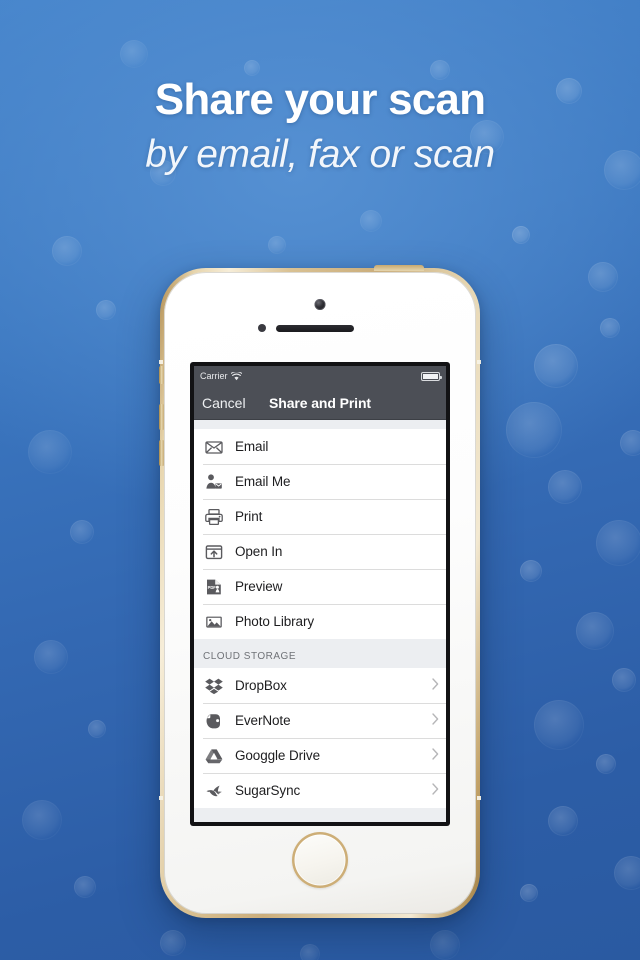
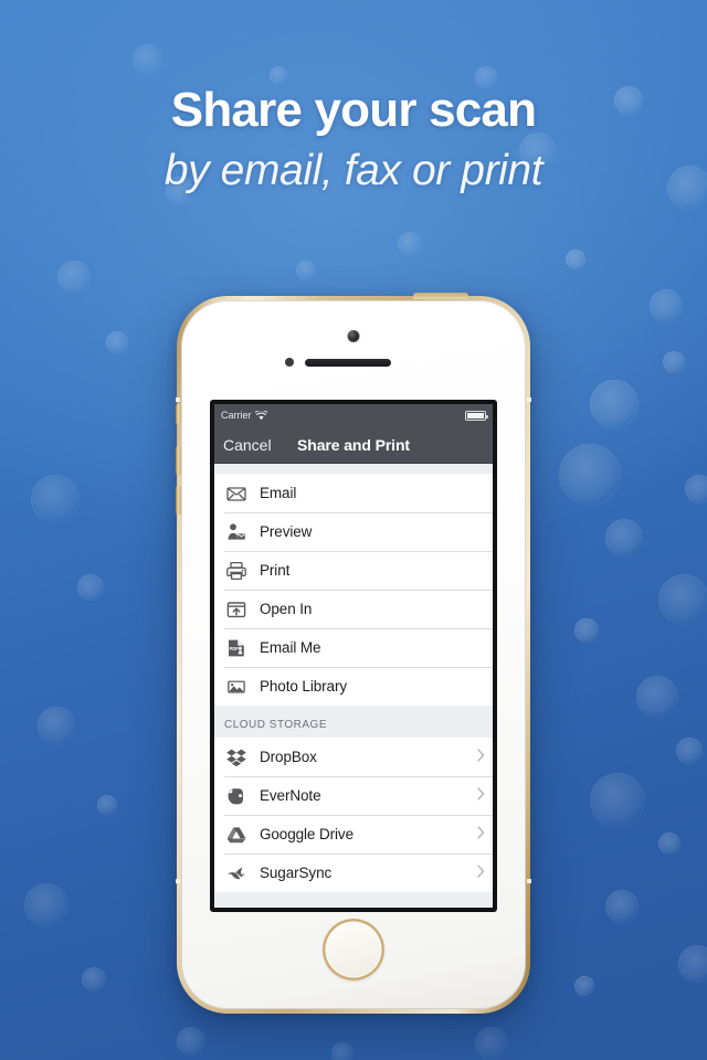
  Share your scan
- by email, fax or scan
+ by email, fax or print
  Carrier
  Cancel
  Share and Print
  Email
- Email Me
+ Preview
  Print
  Open In
- Preview
+ Email Me
  Photo Library
  CLOUD STORAGE
  DropBox
  EverNote
  Googgle Drive
  SugarSync
